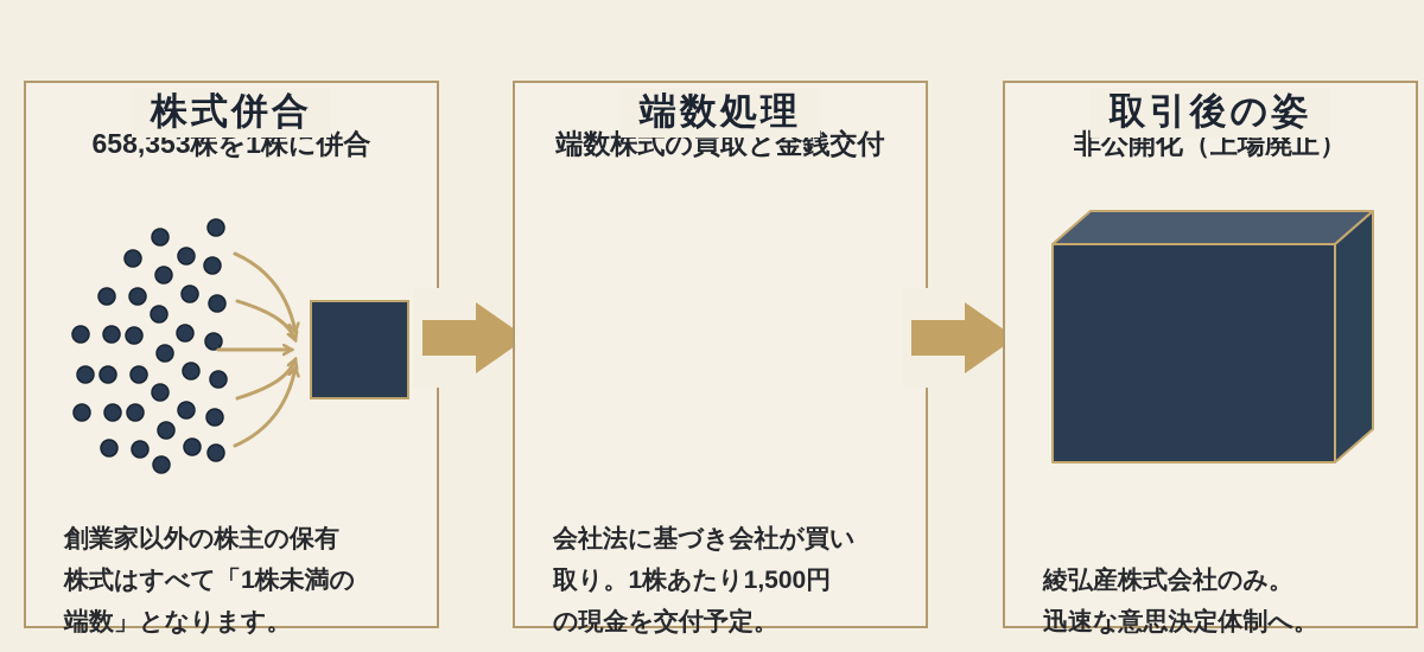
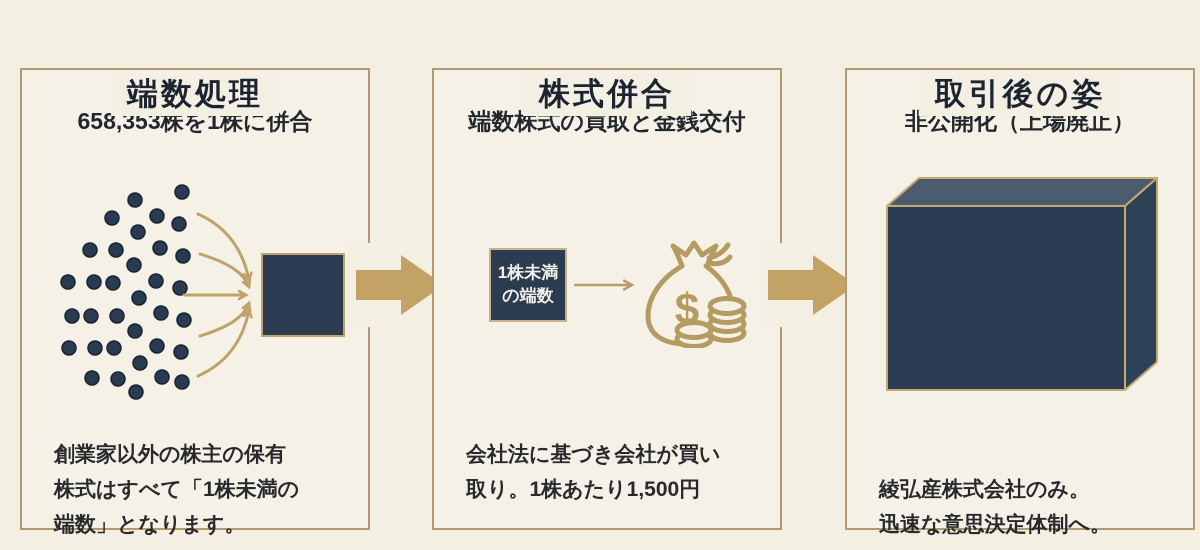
- 株式併合
+ 端数処理
  658,353株を1株に併合
  創業家以外の株主の保有
  株式はすべて「1株未満の
  端数」となります。
- 端数処理
+ 株式併合
  端数株式の買取と金銭交付
+ 1株未満
+ の端数
+ $
  会社法に基づき会社が買い
  取り。1株あたり1,500円
- の現金を交付予定。
  取引後の姿
  非公開化（上場廃止）
  綾弘産株式会社のみ。
  迅速な意思決定体制へ。
